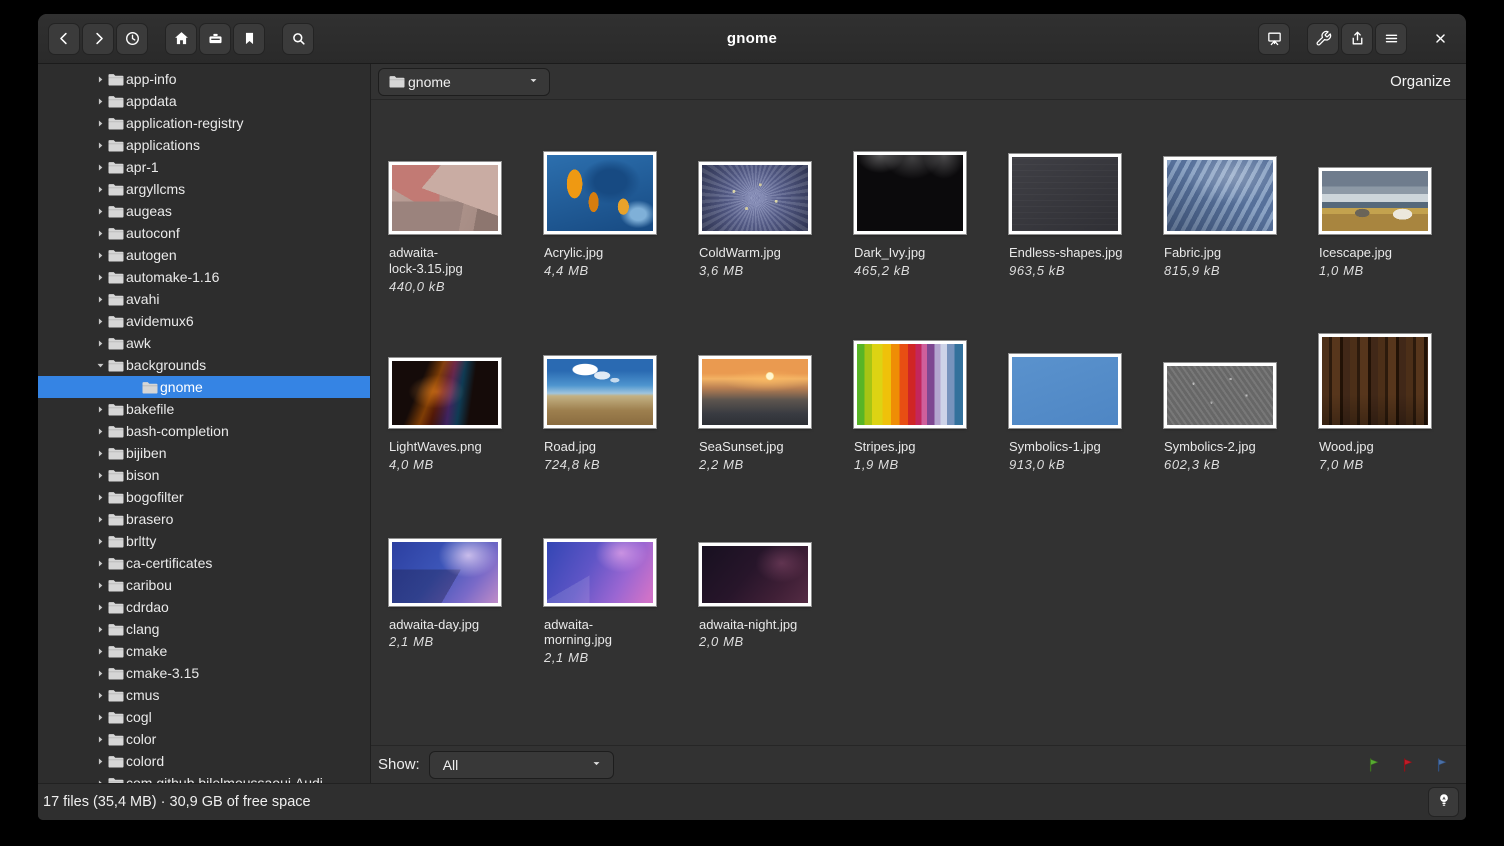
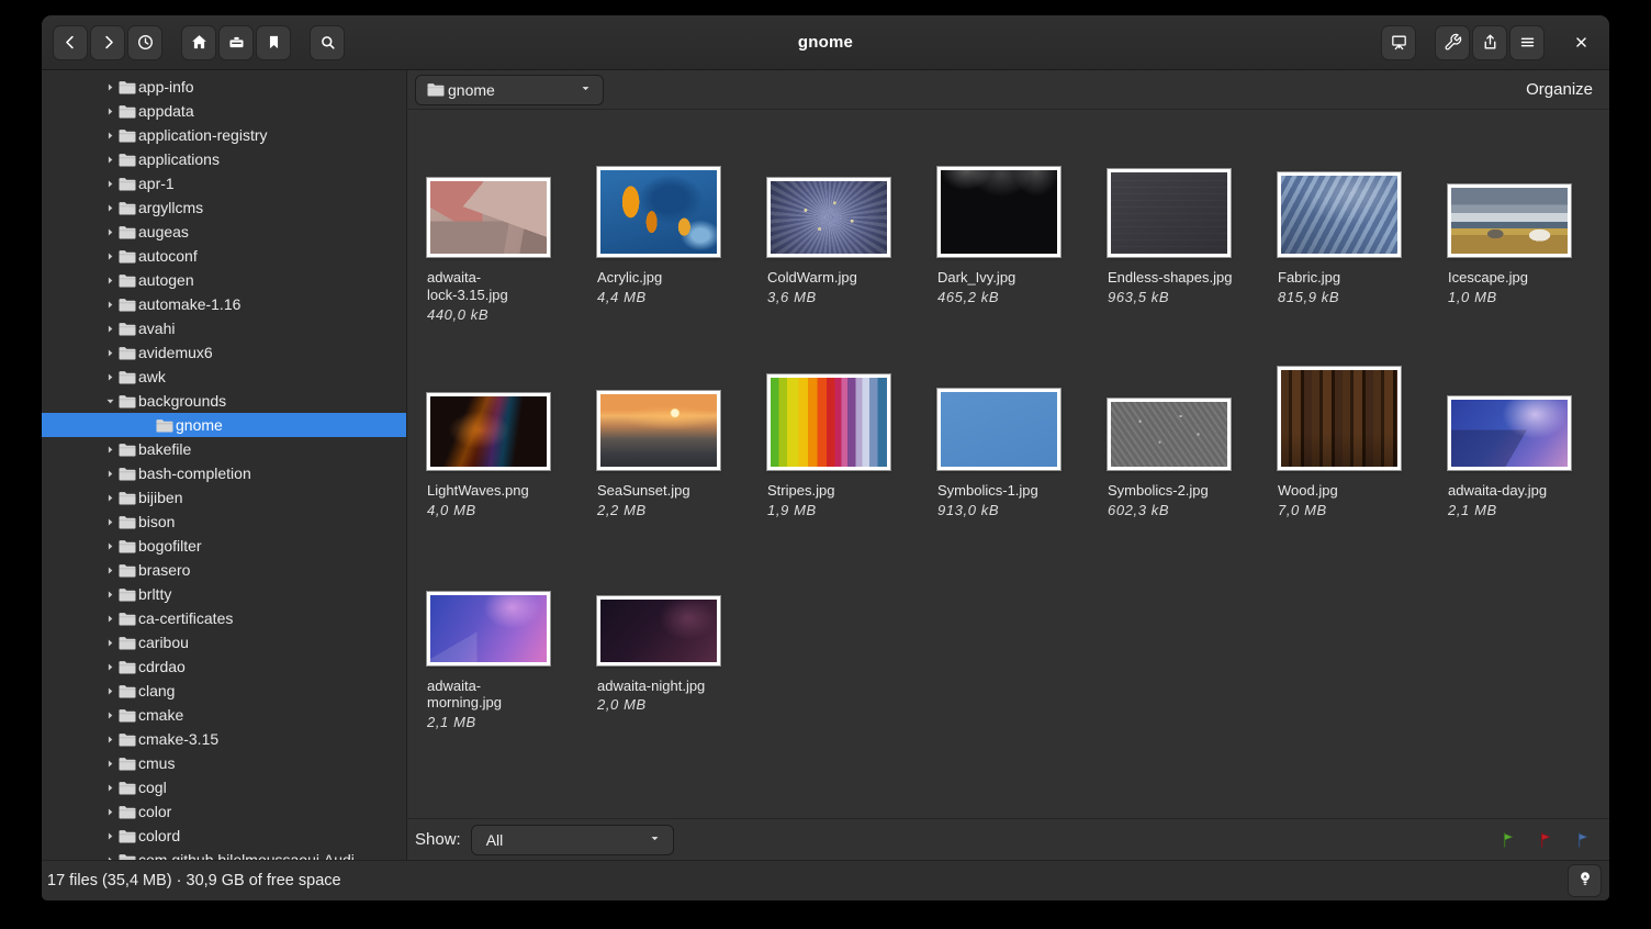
  gnome
  app-info
  appdata
  application-registry
  applications
  apr-1
  argyllcms
  augeas
  autoconf
  autogen
  automake-1.16
  avahi
  avidemux6
  awk
  backgrounds
  gnome
  bakefile
  bash-completion
  bijiben
  bison
  bogofilter
  brasero
  brltty
  ca-certificates
  caribou
  cdrdao
  clang
  cmake
  cmake-3.15
  cmus
  cogl
  color
  colord
  gnome
  Organize
  adwaita-
  lock-3.15.jpg
  440,0 kB
  Acrylic.jpg
  4,4 MB
  ColdWarm.jpg
  3,6 MB
  Dark_Ivy.jpg
  465,2 kB
  Endless-shapes.jpg
  963,5 kB
  Fabric.jpg
  815,9 kB
  Icescape.jpg
  1,0 MB
  LightWaves.png
  4,0 MB
- Road.jpg
- 724,8 kB
  SeaSunset.jpg
  2,2 MB
  Stripes.jpg
  1,9 MB
  Symbolics-1.jpg
  913,0 kB
  Symbolics-2.jpg
  602,3 kB
  Wood.jpg
  7,0 MB
  adwaita-day.jpg
  2,1 MB
  adwaita-
  morning.jpg
  2,1 MB
  adwaita-night.jpg
  2,0 MB
  Show:
  All
  17 files (35,4 MB) · 30,9 GB of free space
